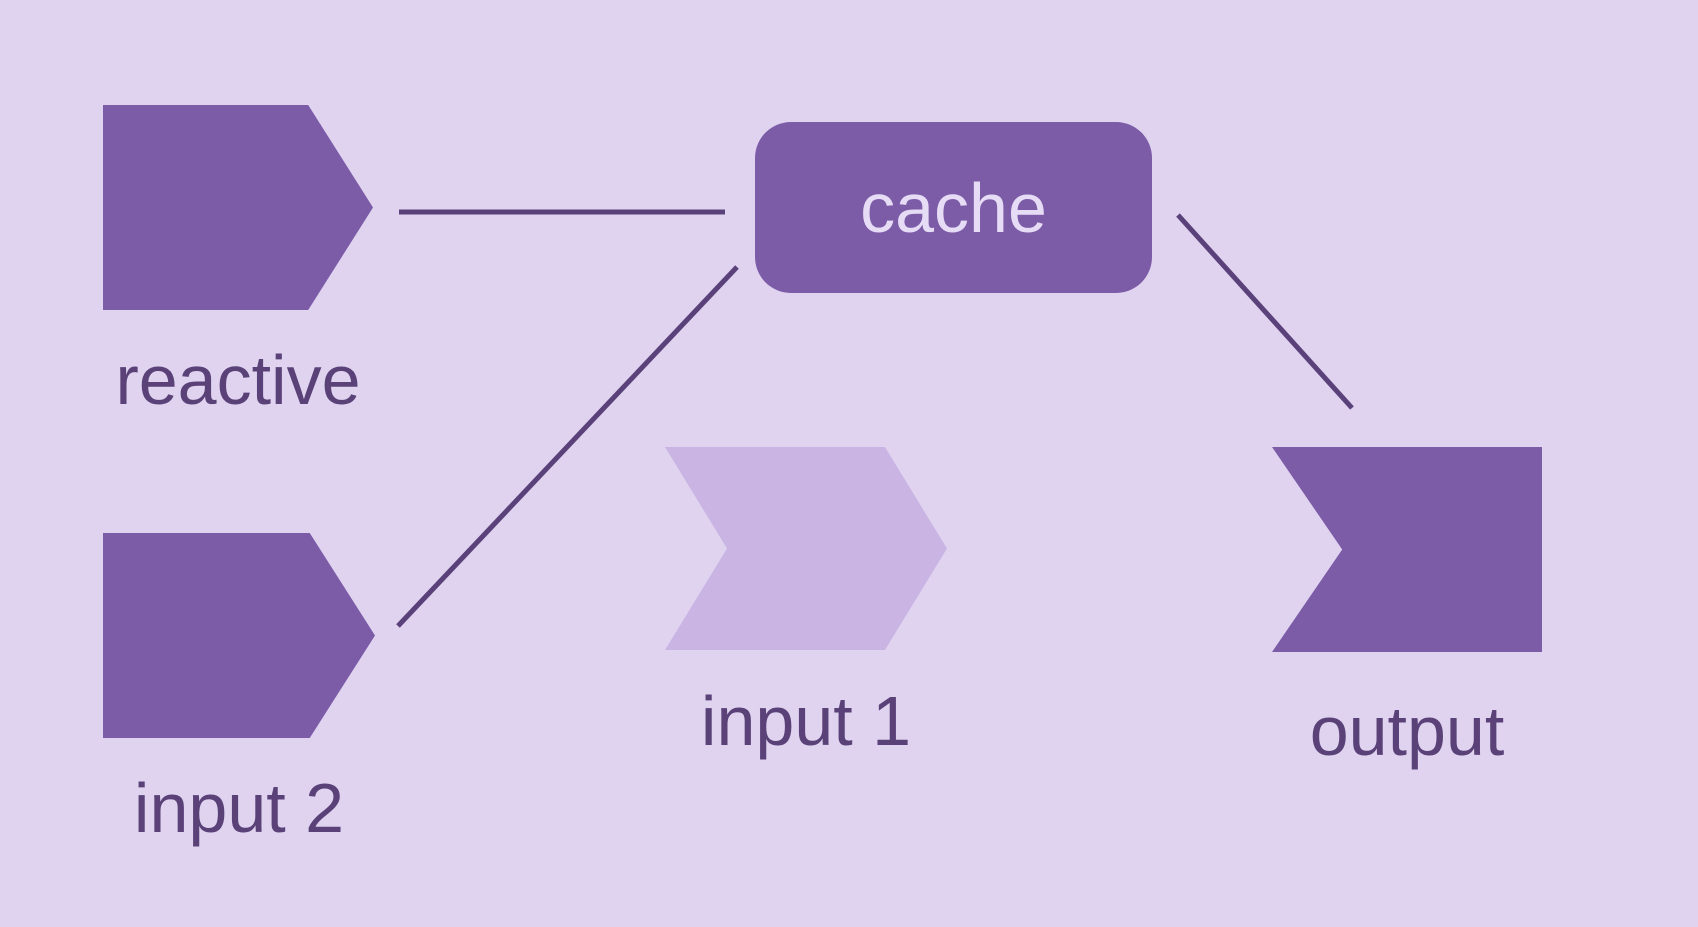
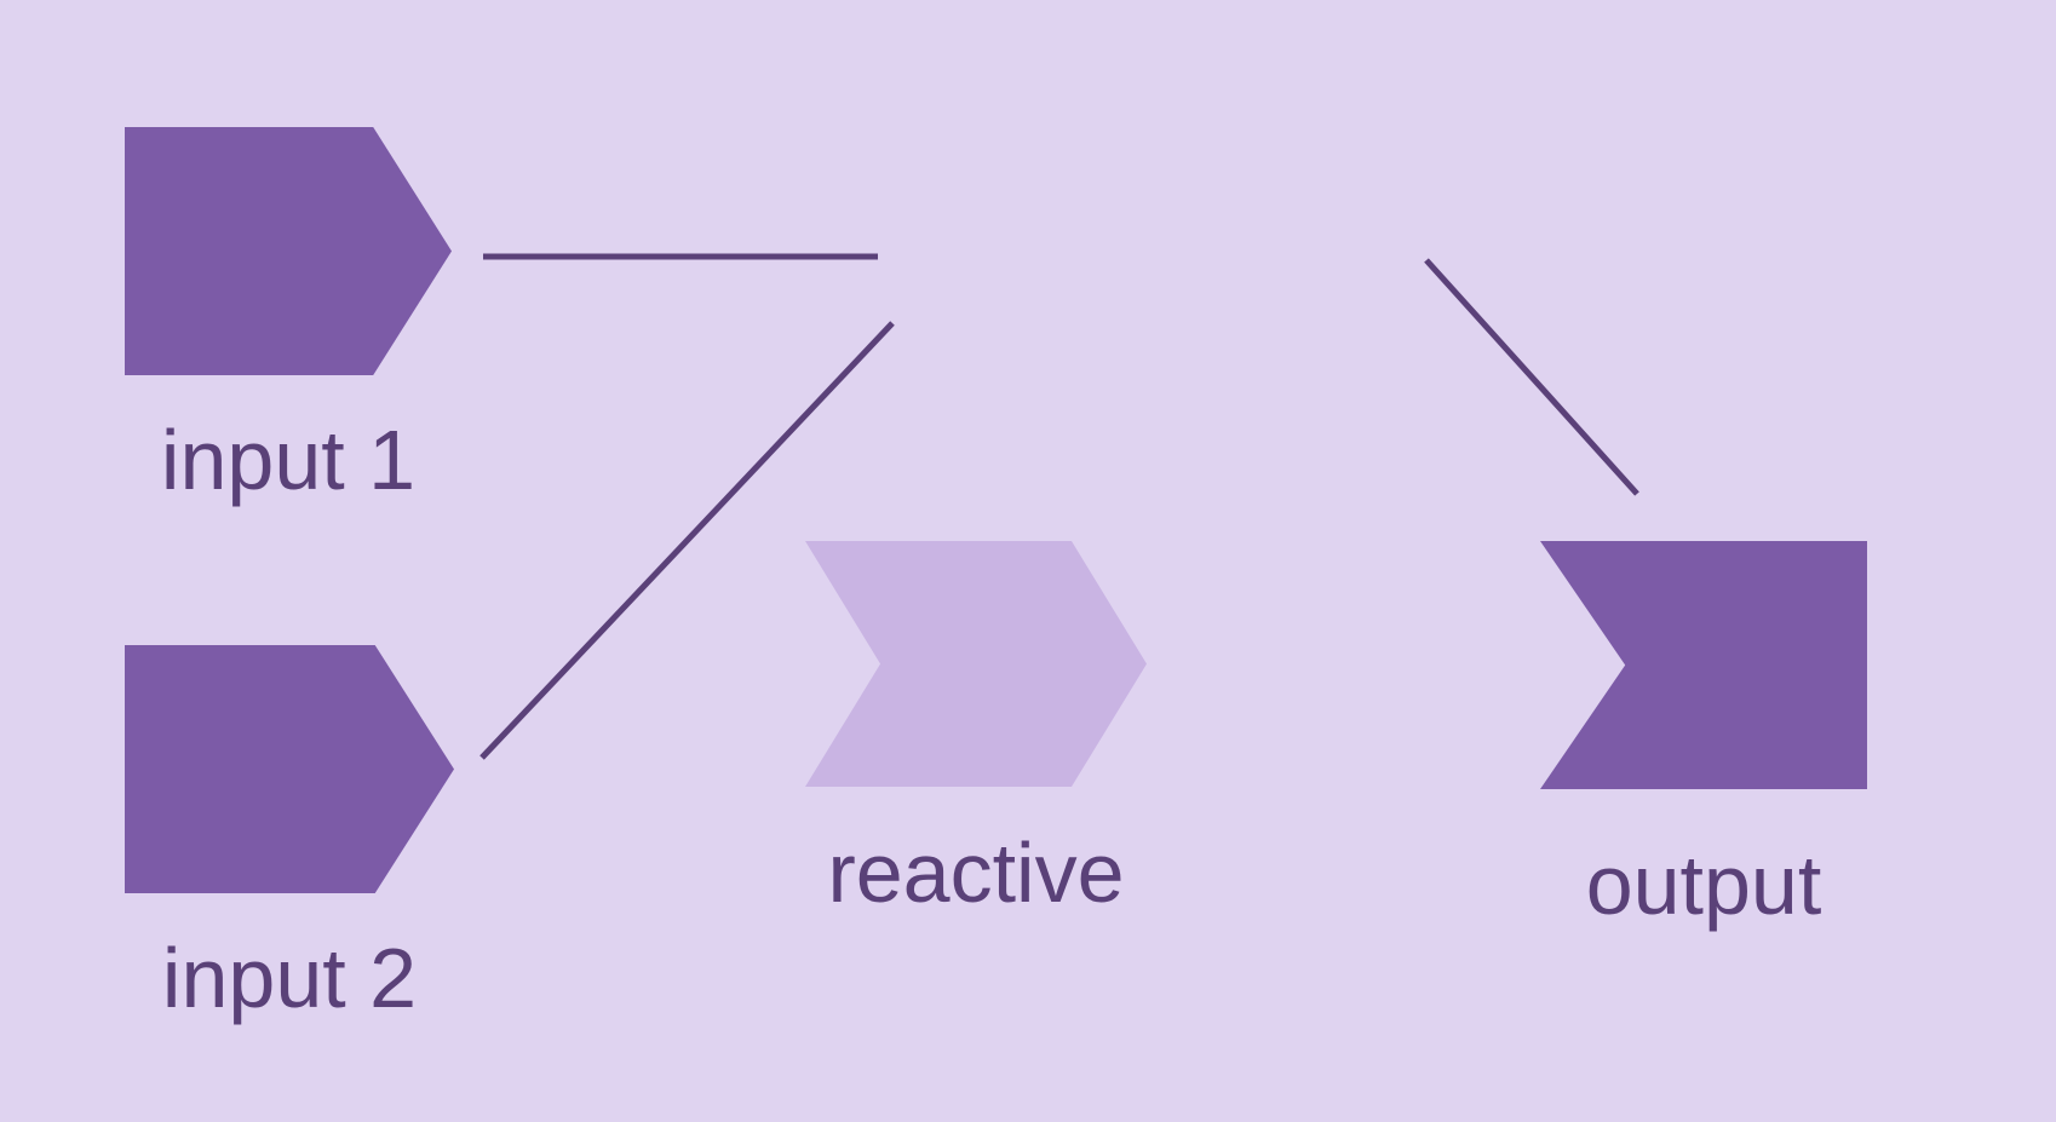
- reactive
+ input 1
  input 2
- cache
- input 1
+ reactive
  output
